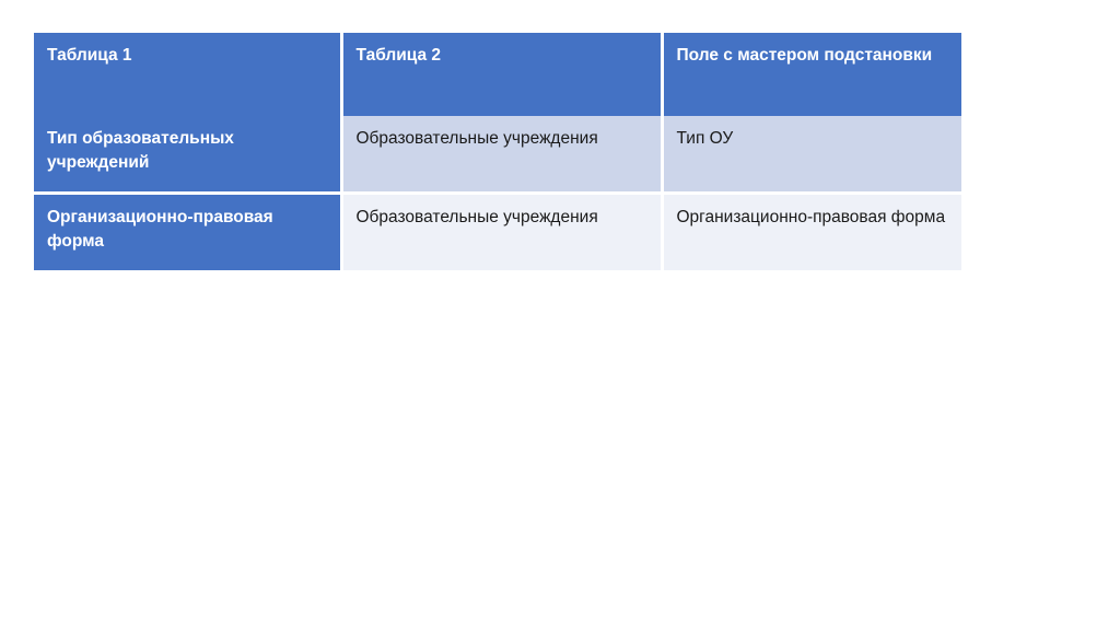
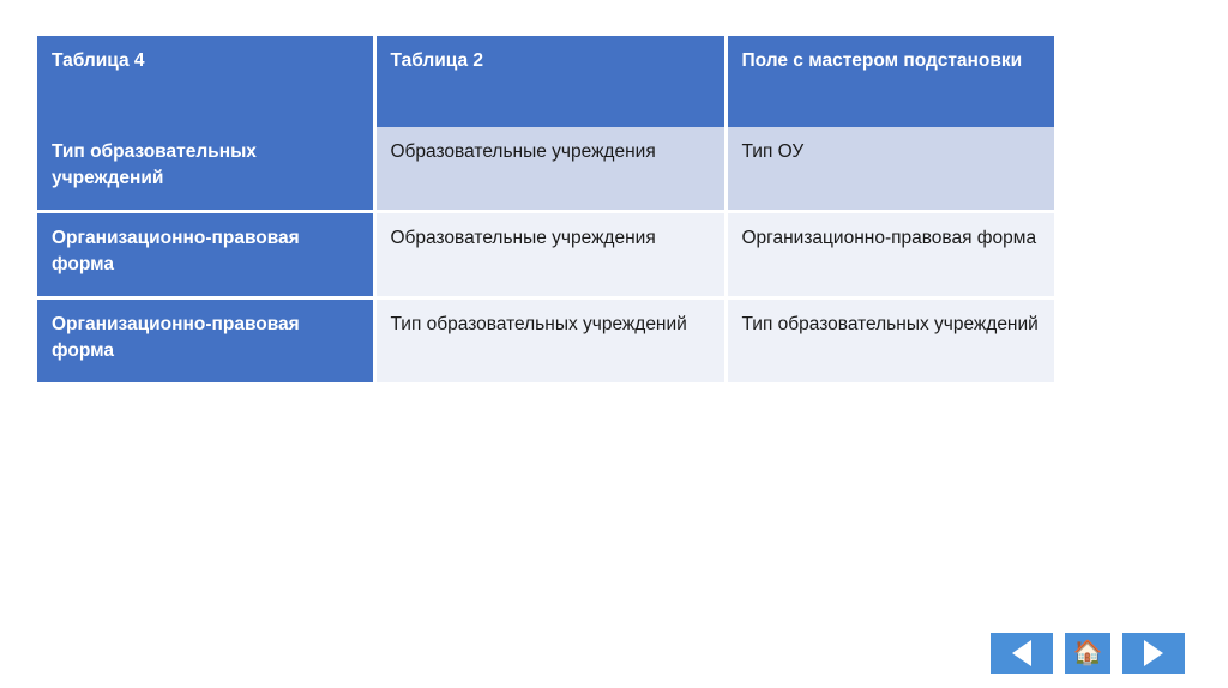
- Таблица 1	Таблица 2	Поле с мастером подстановки
+ Таблица 4	Таблица 2	Поле с мастером подстановки
  Тип образовательных учреждений	Образовательные учреждения	Тип ОУ
  Организационно-правовая форма	Образовательные учреждения	Организационно-правовая форма
+ Организационно-правовая форма	Тип образовательных учреждений	Тип образовательных учреждений
+ 🏠
